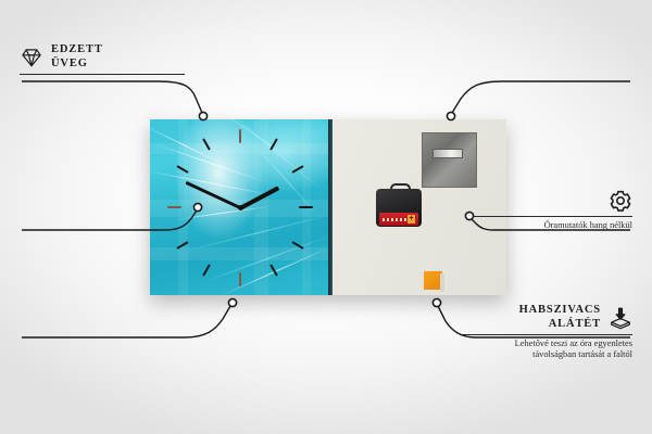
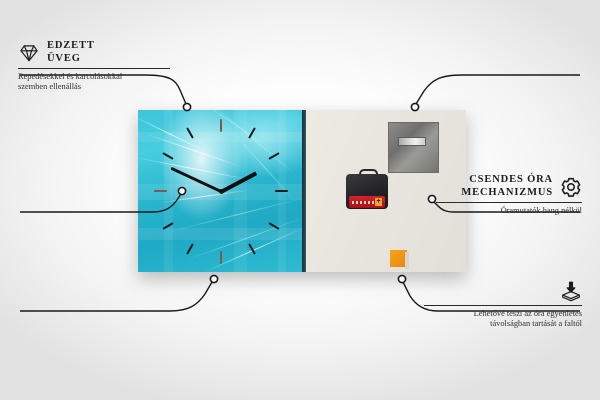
  EDZETT
  ÜVEG
+ Repedésekkel és karcolásokkal
+ szemben ellenállás
+ CSENDES ÓRA
+ MECHANIZMUS
  Óramutatók hang nélkül
- HABSZIVACS
- ALÁTÉT
  Lehetővé teszi az óra egyenletes
  távolságban tartását a faltól
